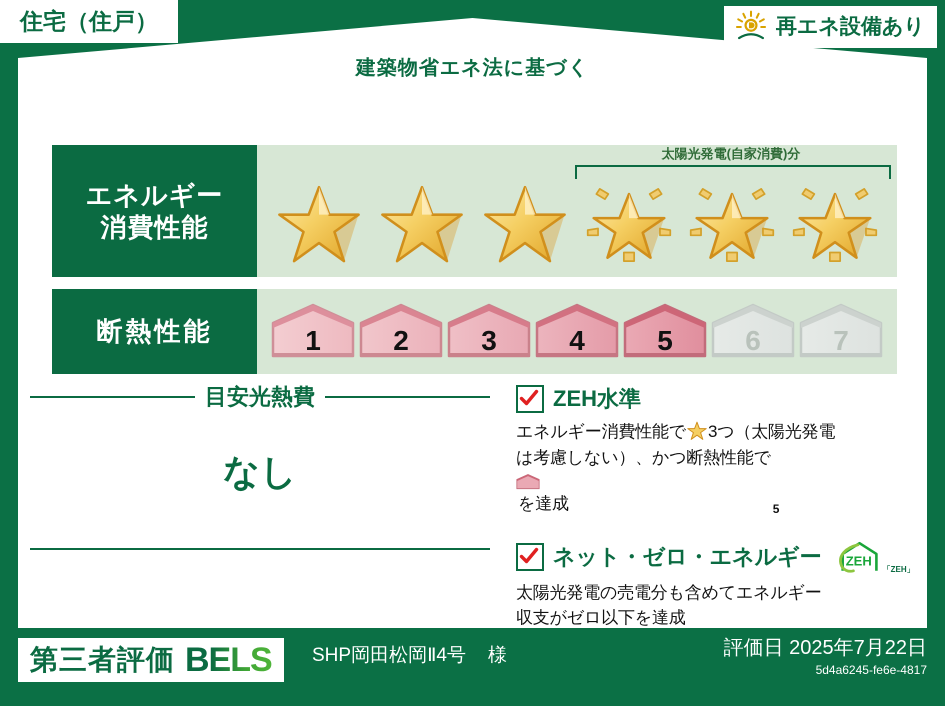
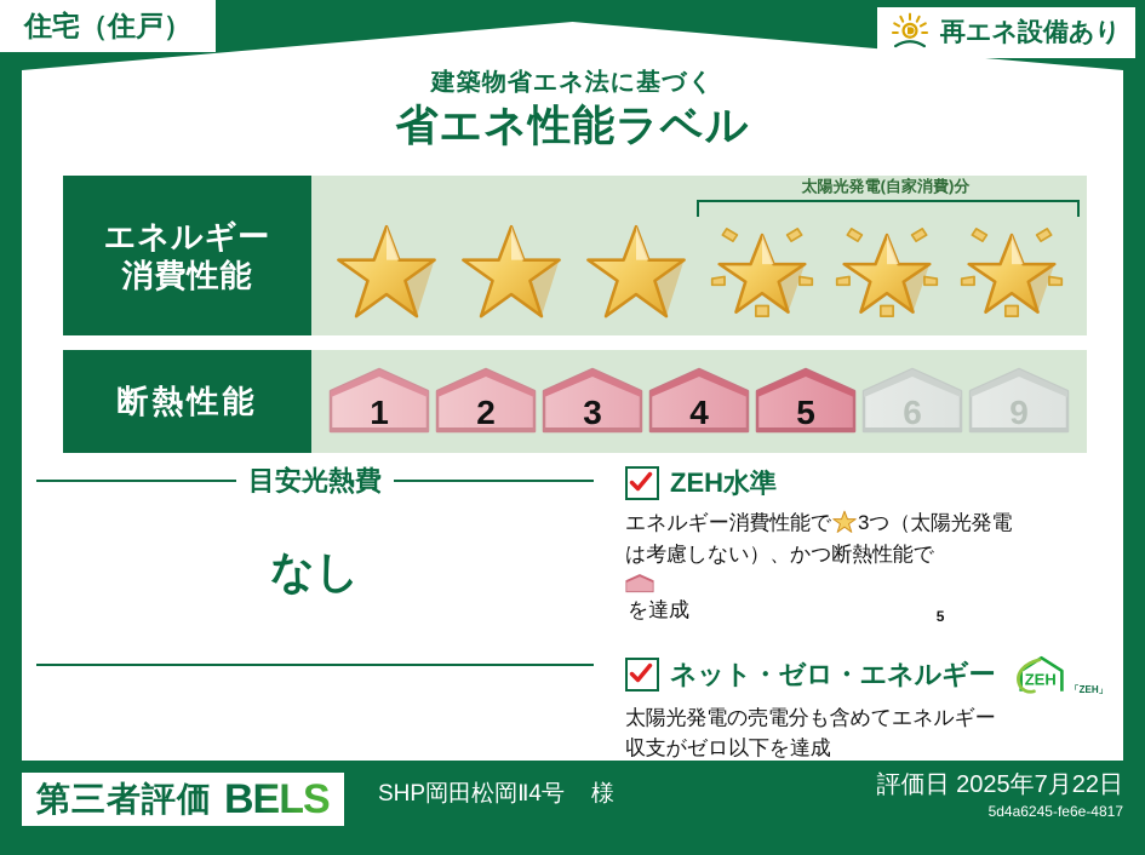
  住宅（住戸）
  再エネ設備あり
  建築物省エネ法に基づく
+ 省エネ性能ラベル
  エネルギー
  消費性能
  太陽光発電(自家消費)分
  断熱性能
  1
  2
  3
  4
  5
  6
- 7
+ 9
  目安光熱費
  なし
  ZEH水準
  エネルギー消費性能で 3つ（太陽光発電
  は考慮しない）、かつ断熱性能で
  5
  を達成
  ネット・ゼロ・エネルギー
  ZEH
  「ZEH」
  太陽光発電の売電分も含めてエネルギー
  収支がゼロ以下を達成
  第三者評価
  BELS
  SHP岡田松岡Ⅱ4号 様
  評価日 2025年7月22日
  5d4a6245-fe6e-4817
